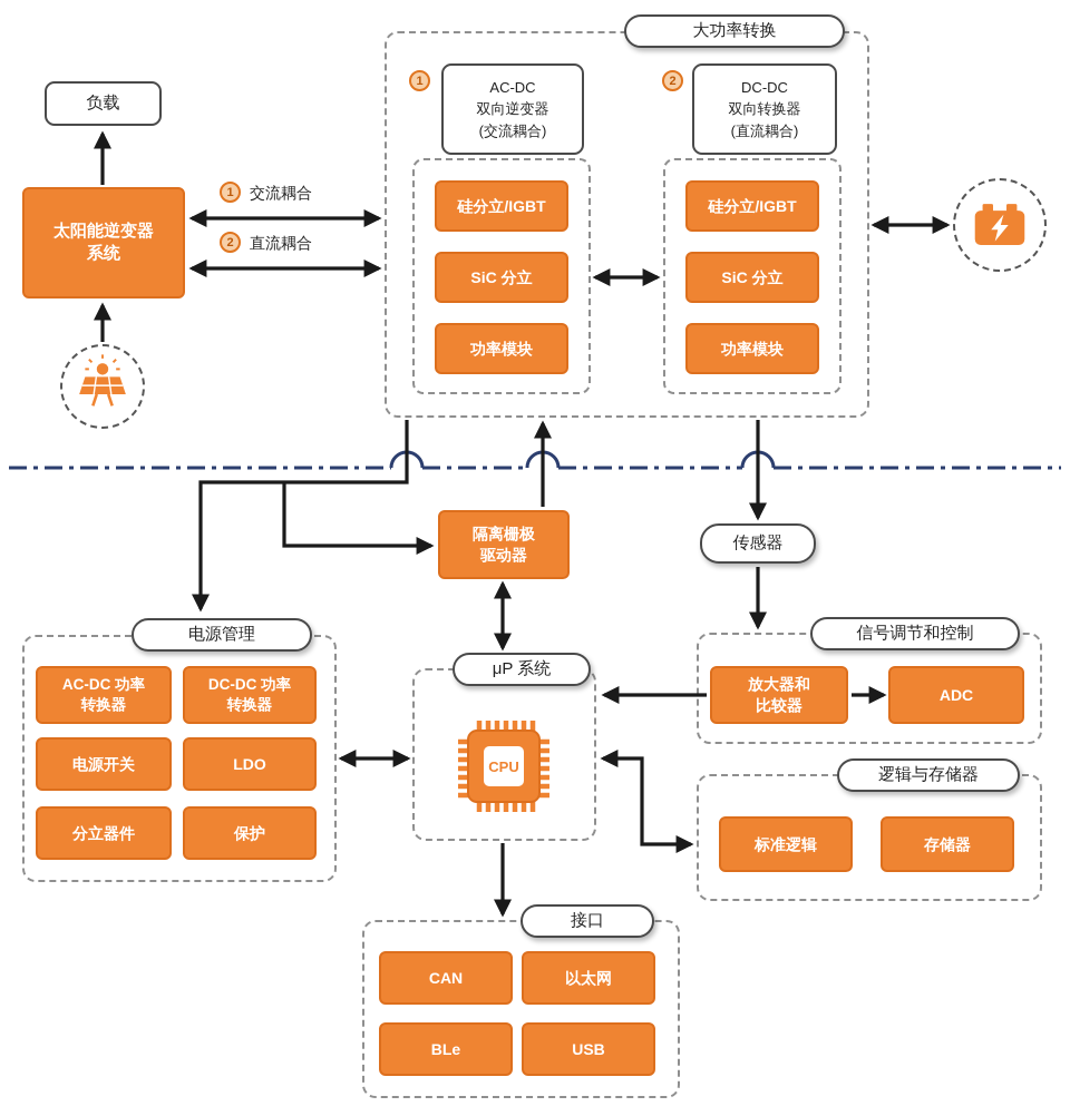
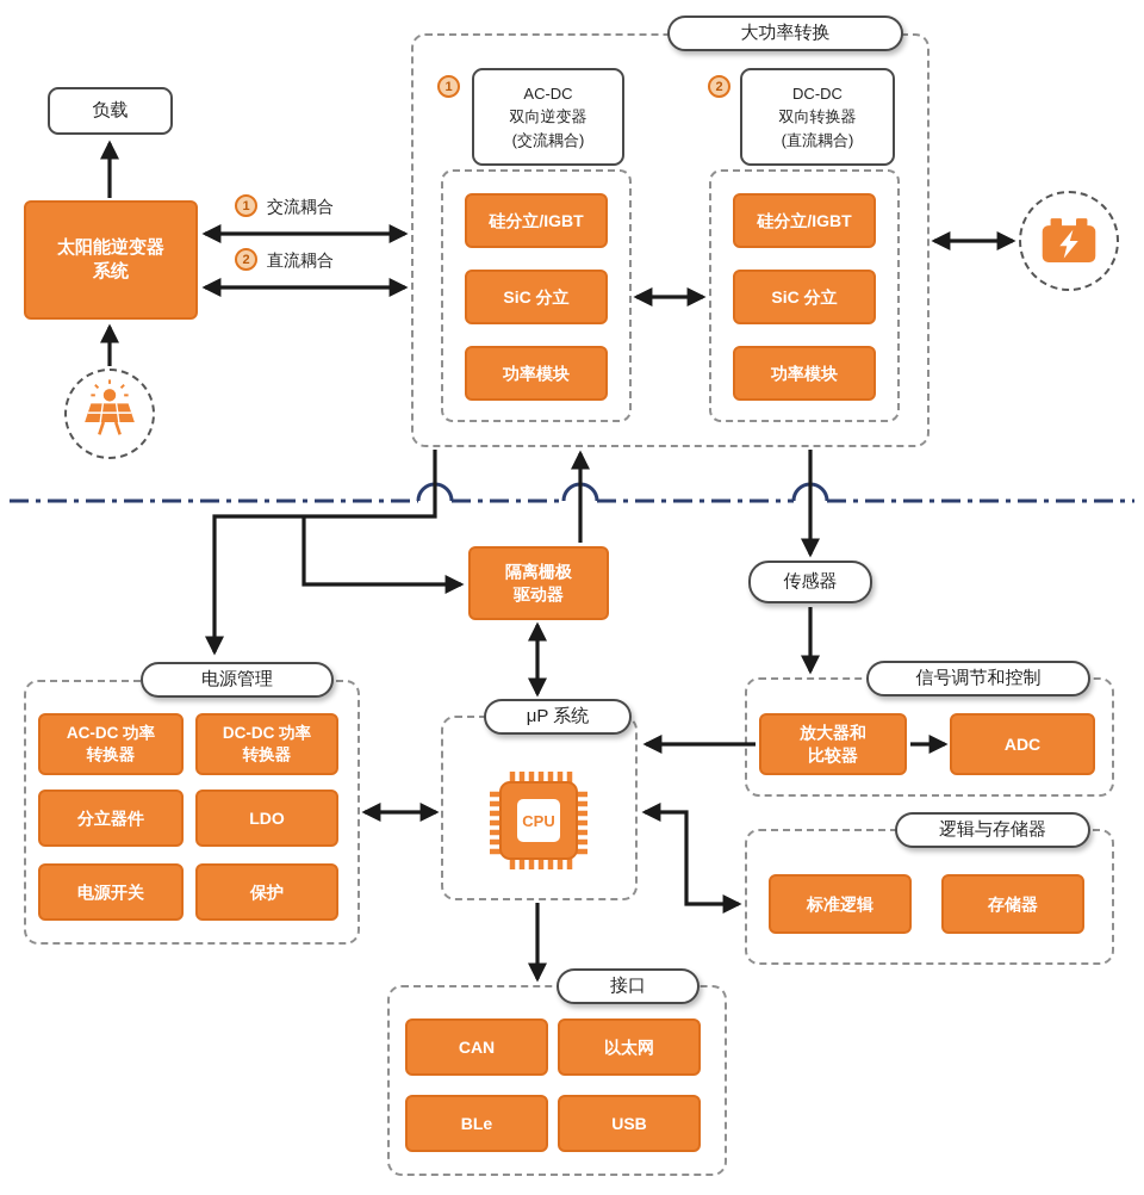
  负载
  太阳能逆变器
  系统
  1
  交流耦合
  2
  直流耦合
  大功率转换
  1
  AC-DC
  双向逆变器
  (交流耦合)
  硅分立/IGBT
  SiC 分立
  功率模块
  2
  DC-DC
  双向转换器
  (直流耦合)
  硅分立/IGBT
  SiC 分立
  功率模块
  隔离栅极
  驱动器
  传感器
  电源管理
  AC-DC 功率
  转换器
  DC-DC 功率
  转换器
- 电源开关
+ 分立器件
  LDO
- 分立器件
+ 电源开关
  保护
  μP 系统
  CPU
  信号调节和控制
  放大器和
  比较器
  ADC
  逻辑与存储器
  标准逻辑
  存储器
  接口
  CAN
  以太网
  BLe
  USB
